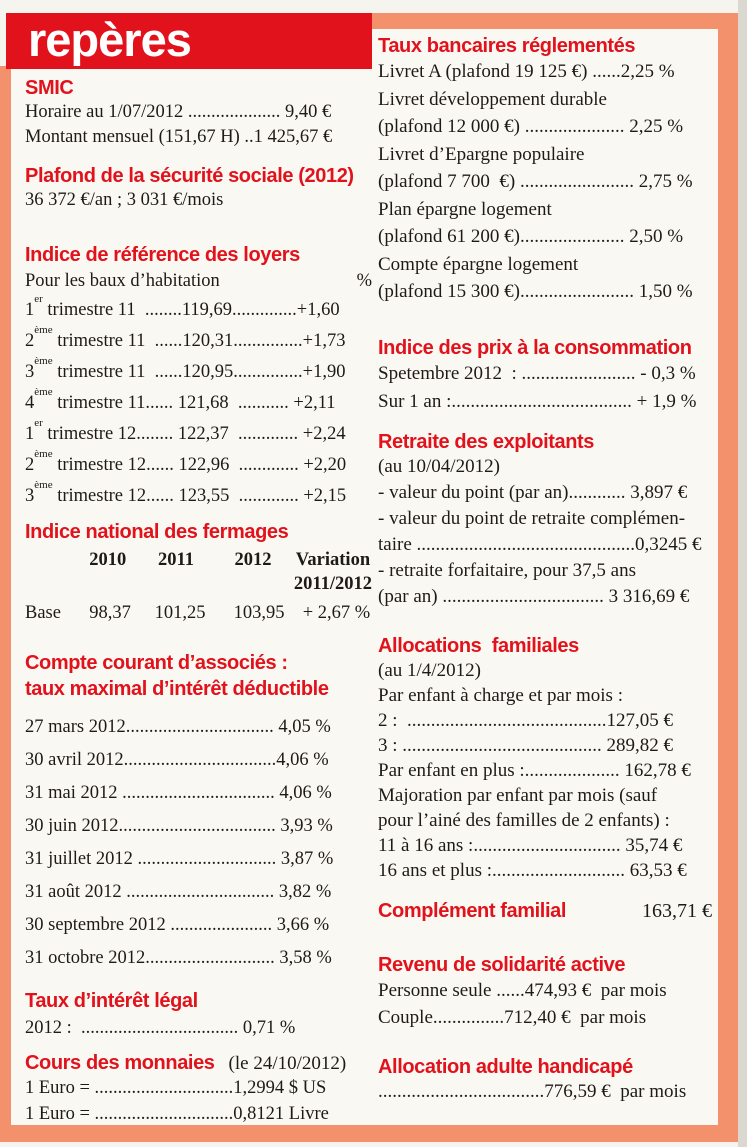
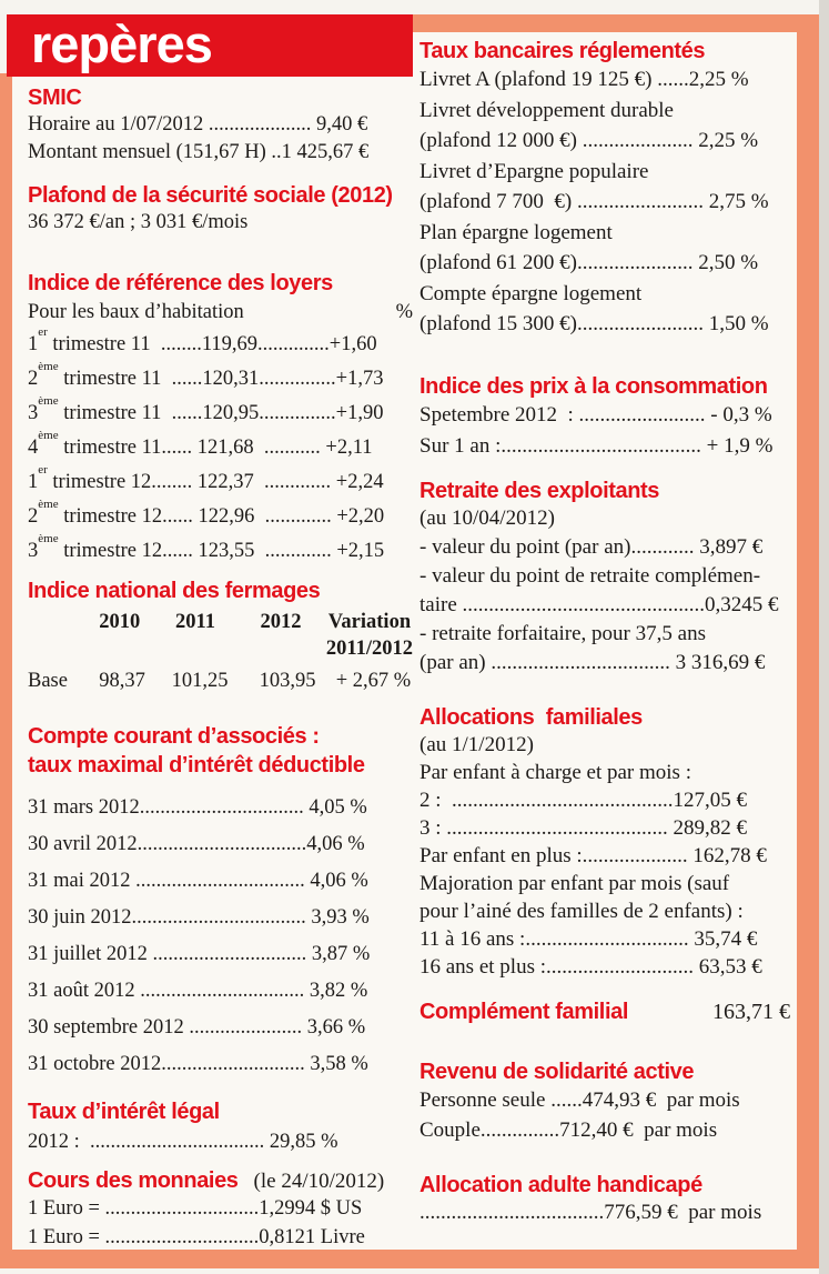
  repères
  SMIC
  Horaire au 1/07/2012 .................... 9,40 €
  Montant mensuel (151,67 H) ..1 425,67 €
  Plafond de la sécurité sociale (2012)
  36 372 €/an ; 3 031 €/mois
  Indice de référence des loyers
  Pour les baux d’habitation
  %
  1er trimestre 11 ........119,69..............+1,60
  2ème trimestre 11 ......120,31...............+1,73
  3ème trimestre 11 ......120,95...............+1,90
  4ème trimestre 11...... 121,68 ........... +2,11
  1er trimestre 12........ 122,37 ............. +2,24
  2ème trimestre 12...... 122,96 ............. +2,20
  3ème trimestre 12...... 123,55 ............. +2,15
  Indice national des fermages
  2010
  2011
  2012
  Variation
  2011/2012
  Base
  98,37
  101,25
  103,95
  + 2,67 %
  Compte courant d’associés :
  taux maximal d’intérêt déductible
- 27 mars 2012................................ 4,05 %
+ 31 mars 2012................................ 4,05 %
  30 avril 2012.................................4,06 %
  31 mai 2012 ................................. 4,06 %
  30 juin 2012.................................. 3,93 %
  31 juillet 2012 .............................. 3,87 %
  31 août 2012 ................................ 3,82 %
  30 septembre 2012 ...................... 3,66 %
  31 octobre 2012............................ 3,58 %
  Taux d’intérêt légal
- 2012 : .................................. 0,71 %
+ 2012 : .................................. 29,85 %
  Cours des monnaies
  (le 24/10/2012)
  1 Euro = ..............................1,2994 $ US
  1 Euro = ..............................0,8121 Livre
  Taux bancaires réglementés
  Livret A (plafond 19 125 €) ......2,25 %
  Livret développement durable
  (plafond 12 000 €) ..................... 2,25 %
  Livret d’Epargne populaire
  (plafond 7 700 €) ........................ 2,75 %
  Plan épargne logement
  (plafond 61 200 €)...................... 2,50 %
  Compte épargne logement
  (plafond 15 300 €)........................ 1,50 %
  Indice des prix à la consommation
  Spetembre 2012 : ........................ - 0,3 %
  Sur 1 an :...................................... + 1,9 %
  Retraite des exploitants
  (au 10/04/2012)
  - valeur du point (par an)............ 3,897 €
  - valeur du point de retraite complémen-
  taire ..............................................0,3245 €
  - retraite forfaitaire, pour 37,5 ans
  (par an) .................................. 3 316,69 €
  Allocations familiales
- (au 1/4/2012)
+ (au 1/1/2012)
  Par enfant à charge et par mois :
  2 : ..........................................127,05 €
  3 : .......................................... 289,82 €
  Par enfant en plus :.................... 162,78 €
  Majoration par enfant par mois (sauf
  pour l’ainé des familles de 2 enfants) :
  11 à 16 ans :............................... 35,74 €
  16 ans et plus :............................ 63,53 €
  Complément familial
  163,71 €
  Revenu de solidarité active
  Personne seule ......474,93 € par mois
  Couple...............712,40 € par mois
  Allocation adulte handicapé
  ...................................776,59 € par mois
